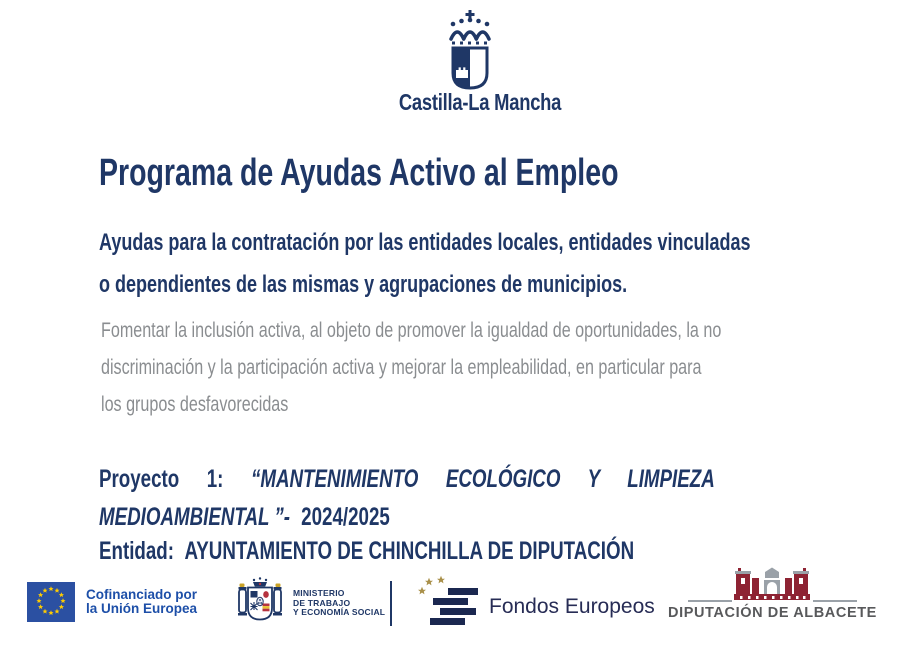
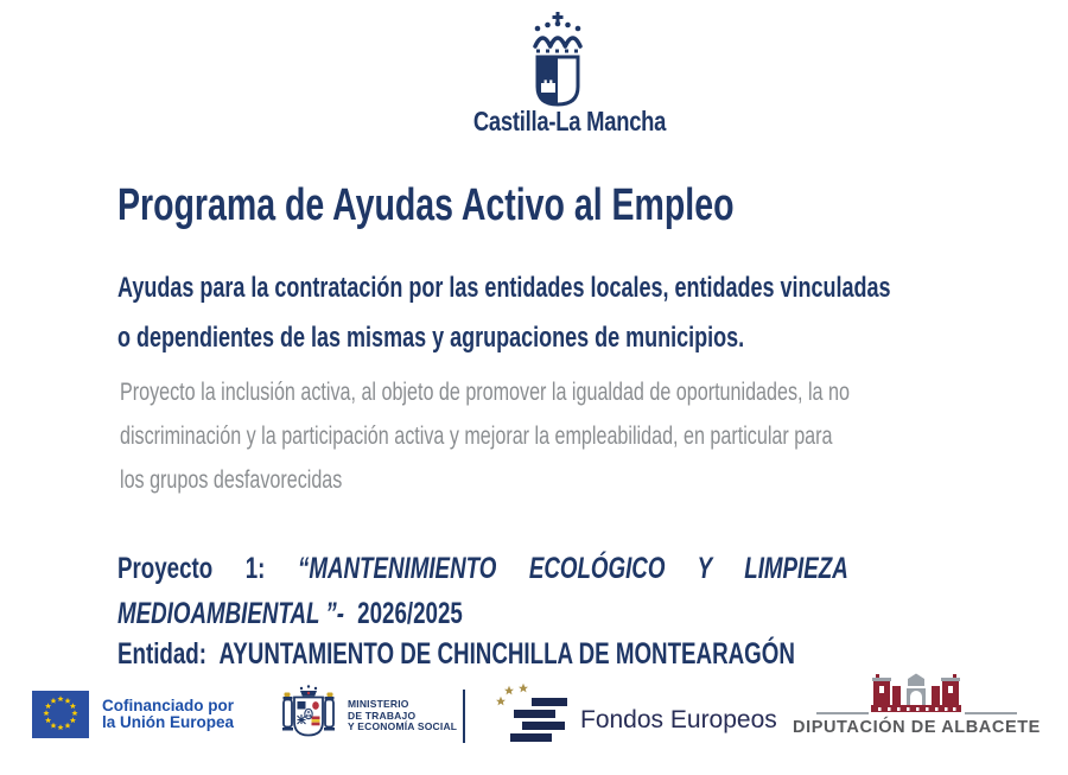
  Castilla-La Mancha
  Programa de Ayudas Activo al Empleo
  Ayudas para la contratación por las entidades locales, entidades vinculadas
  o dependientes de las mismas y agrupaciones de municipios.
- Fomentar la inclusión activa, al objeto de promover la igualdad de oportunidades, la no
+ Proyecto la inclusión activa, al objeto de promover la igualdad de oportunidades, la no
  discriminación y la participación activa y mejorar la empleabilidad, en particular para
  los grupos desfavorecidas
  Proyecto 1: “MANTENIMIENTO ECOLÓGICO Y LIMPIEZA
- MEDIOAMBIENTAL ”- 2024/2025
+ MEDIOAMBIENTAL ”- 2026/2025
- Entidad: AYUNTAMIENTO DE CHINCHILLA DE DIPUTACIÓN
+ Entidad: AYUNTAMIENTO DE CHINCHILLA DE MONTEARAGÓN
  Cofinanciado por
  la Unión Europea
  MINISTERIO
  DE TRABAJO
  Y ECONOMÍA SOCIAL
  Fondos Europeos
  DIPUTACIÓN DE ALBACETE
